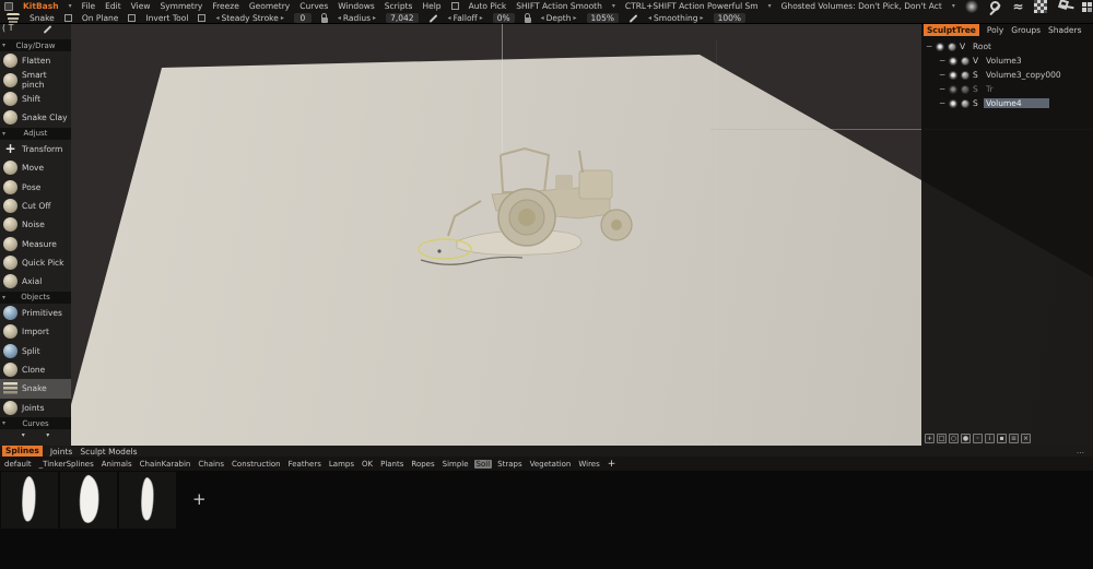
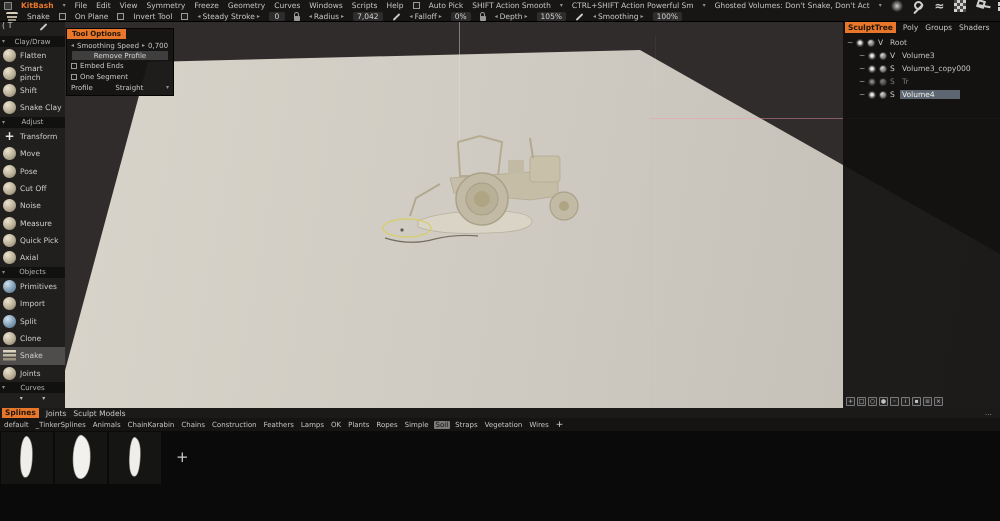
  KitBash
  File
  Edit
  View
  Symmetry
  Freeze
  Geometry
  Curves
  Windows
  Scripts
  Help
  Auto Pick
  SHIFT Action Smooth
  CTRL+SHIFT Action Powerful Sm
- Ghosted Volumes: Don't Pick, Don't Act
+ Ghosted Volumes: Don't Snake, Don't Act
  ≈
  Snake
  On Plane
  Invert Tool
  Steady Stroke
  0
  Radius
  7,042
  Falloff
  0%
  Depth
  105%
  Smoothing
  100%
  ( T
+ Tool Options
+ Smoothing Speed
+ 0,700
+ Remove Profile
+ Embed Ends
+ One Segment
+ Profile
+ Straight
  Clay/Draw
  Flatten
  Smart pinch
  Shift
  Snake Clay
  Adjust
  +
  Transform
  Move
  Pose
  Cut Off
  Noise
  Measure
  Quick Pick
  Axial
  Objects
  Primitives
  Import
  Split
  Clone
  Snake
  Joints
  Curves
  SculptTree
  Poly
  Groups
  Shaders
  −
  V
  Root
  −
  V
  Volume3
  −
  S
  Volume3_copy000
  −
  S
  Tr
  −
  S
  Volume4
  Splines
  Joints
  Sculpt Models
  ...
  default
  _TinkerSplines
  Animals
  ChainKarabin
  Chains
  Construction
  Feathers
  Lamps
  OK
  Plants
  Ropes
  Simple
  Soil
  Straps
  Vegetation
  Wires
  +
  +
